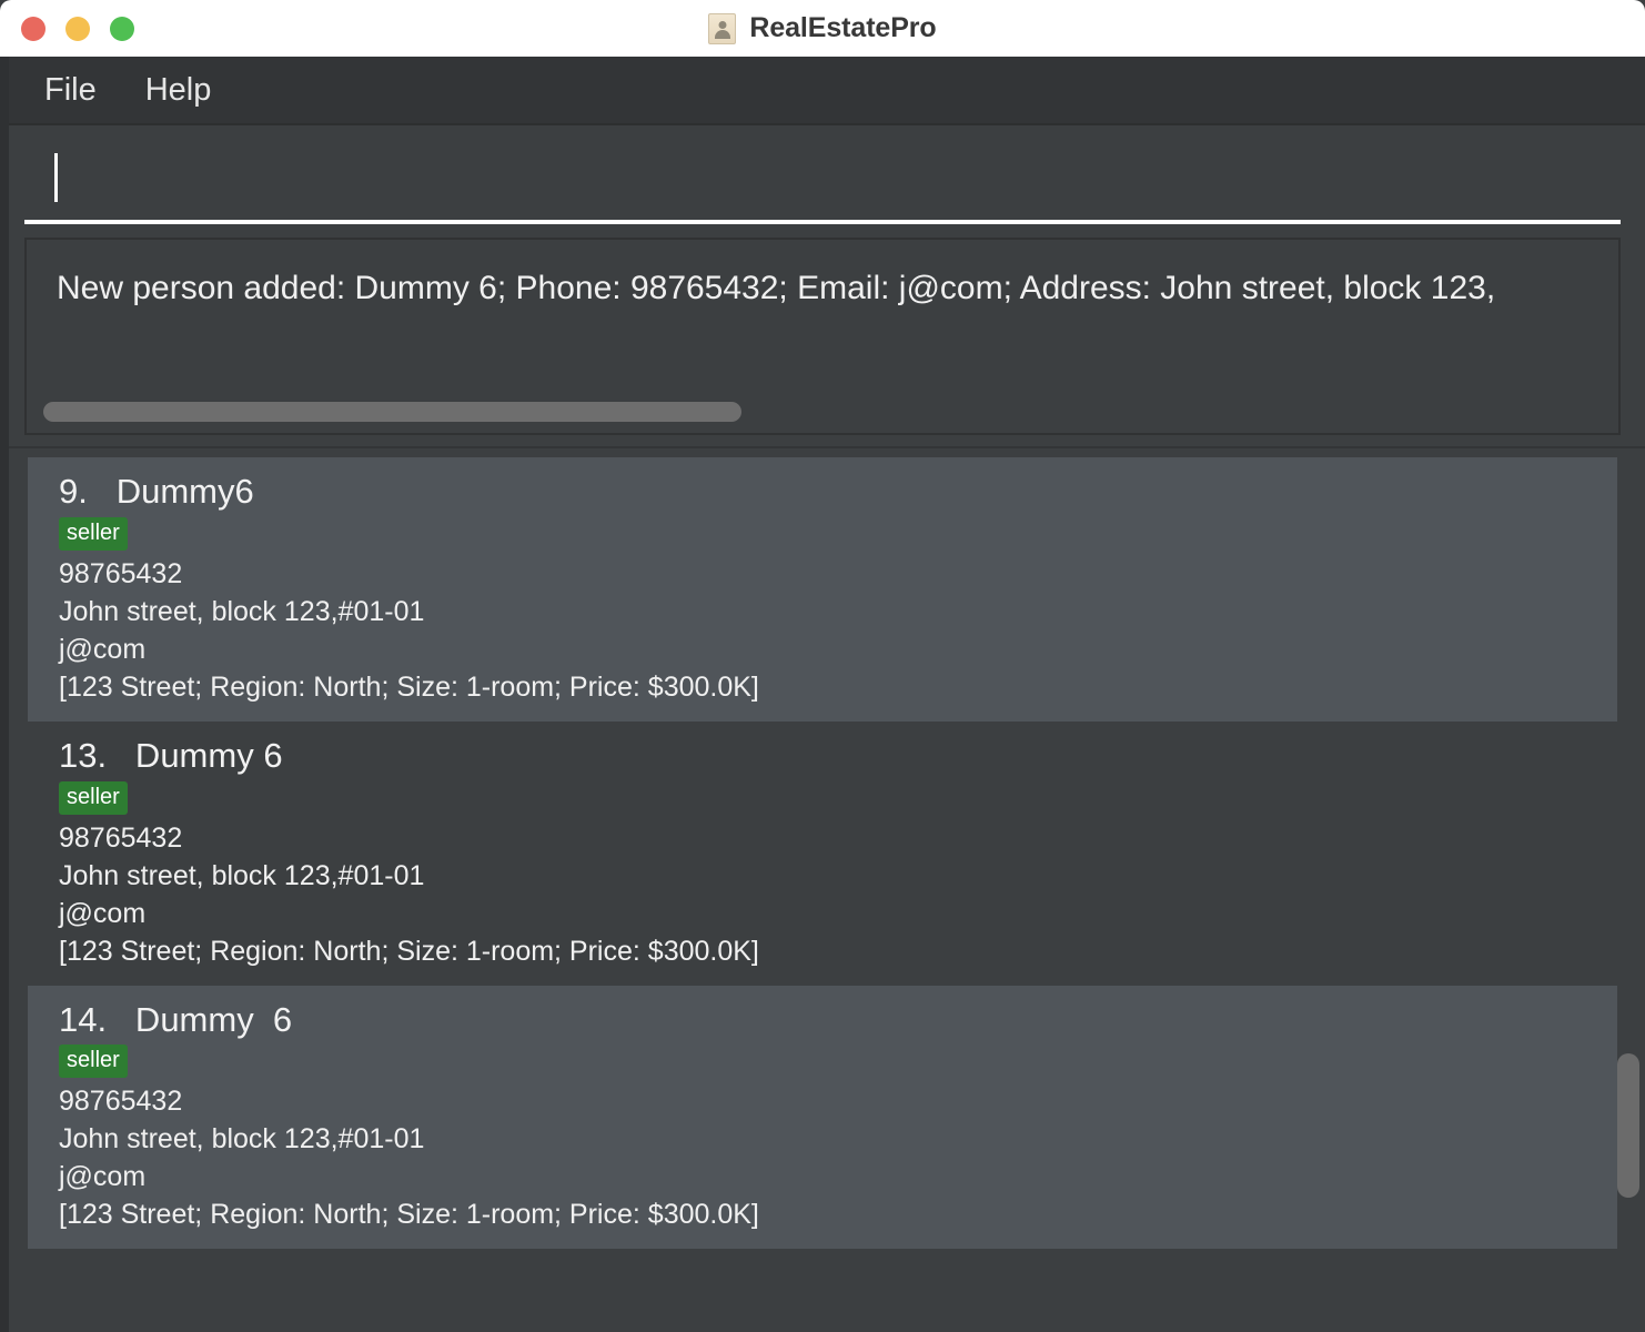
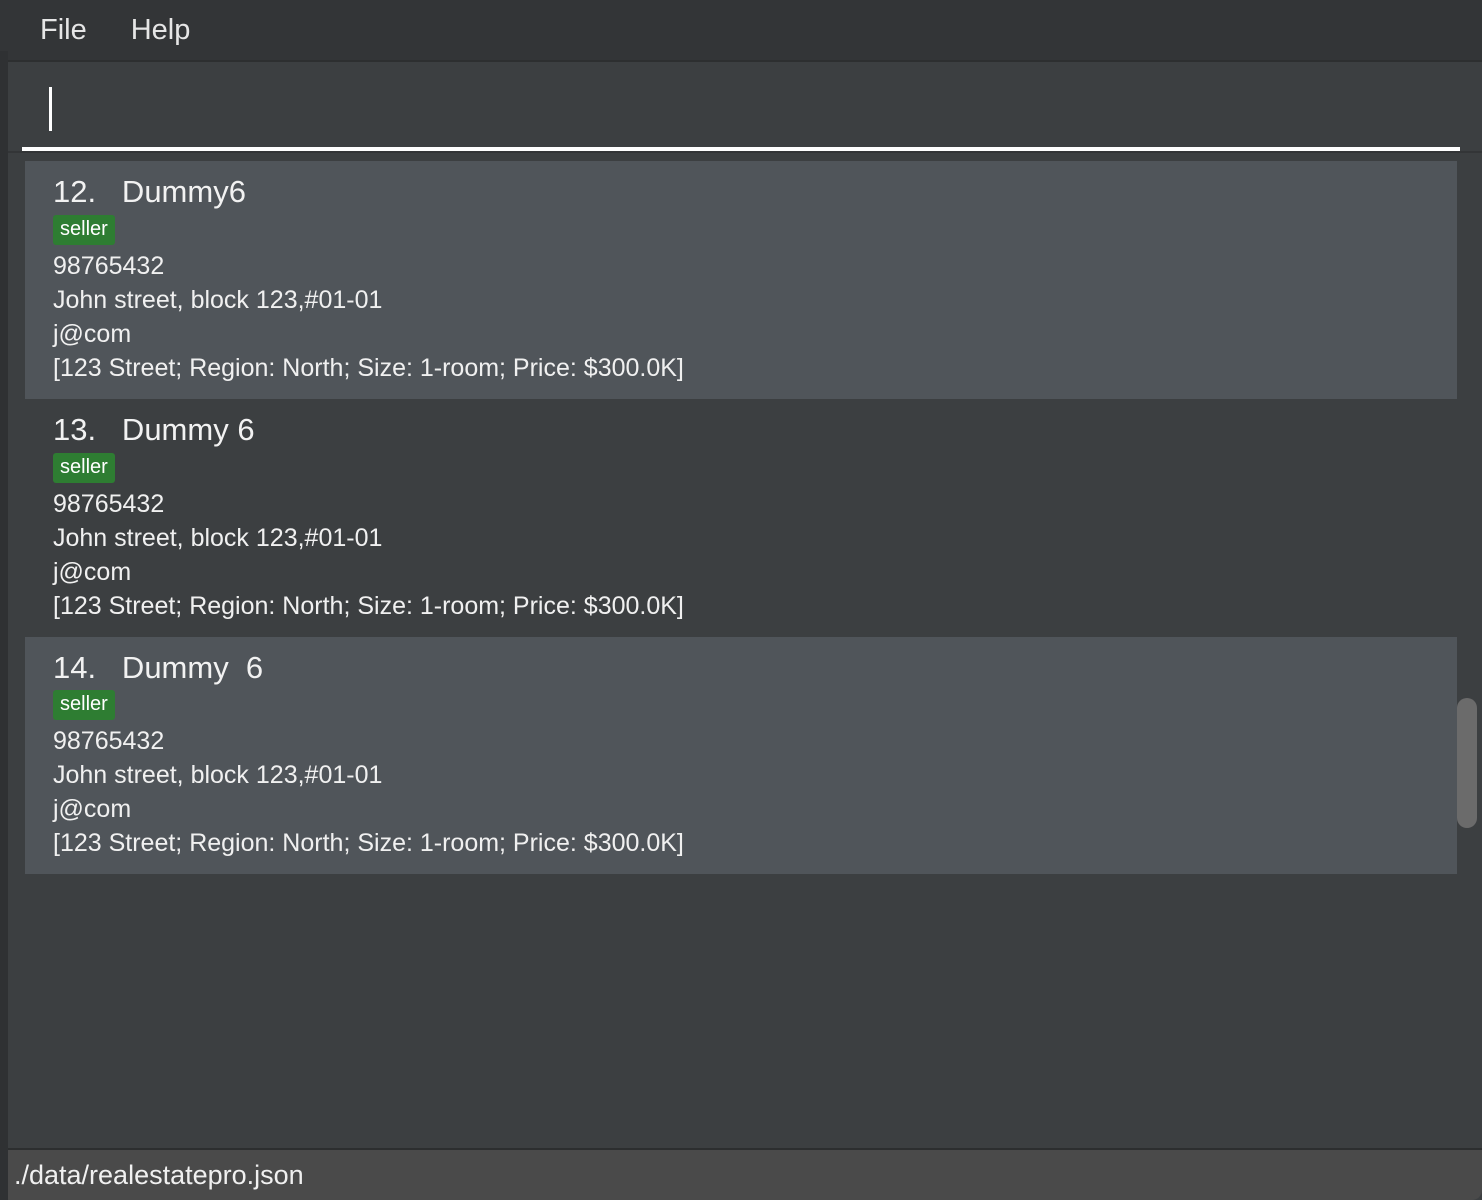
- RealEstatePro
  File
  Help
- New person added: Dummy 6; Phone: 98765432; Email: j@com; Address: John street, block 123,
- 9. Dummy6
+ 12. Dummy6
  seller
  98765432
  John street, block 123,#01-01
  j@com
  [123 Street; Region: North; Size: 1-room; Price: $300.0K]
  13. Dummy 6
  seller
  98765432
  John street, block 123,#01-01
  j@com
  [123 Street; Region: North; Size: 1-room; Price: $300.0K]
  14. Dummy 6
  seller
  98765432
  John street, block 123,#01-01
  j@com
  [123 Street; Region: North; Size: 1-room; Price: $300.0K]
+ ./data/realestatepro.json
